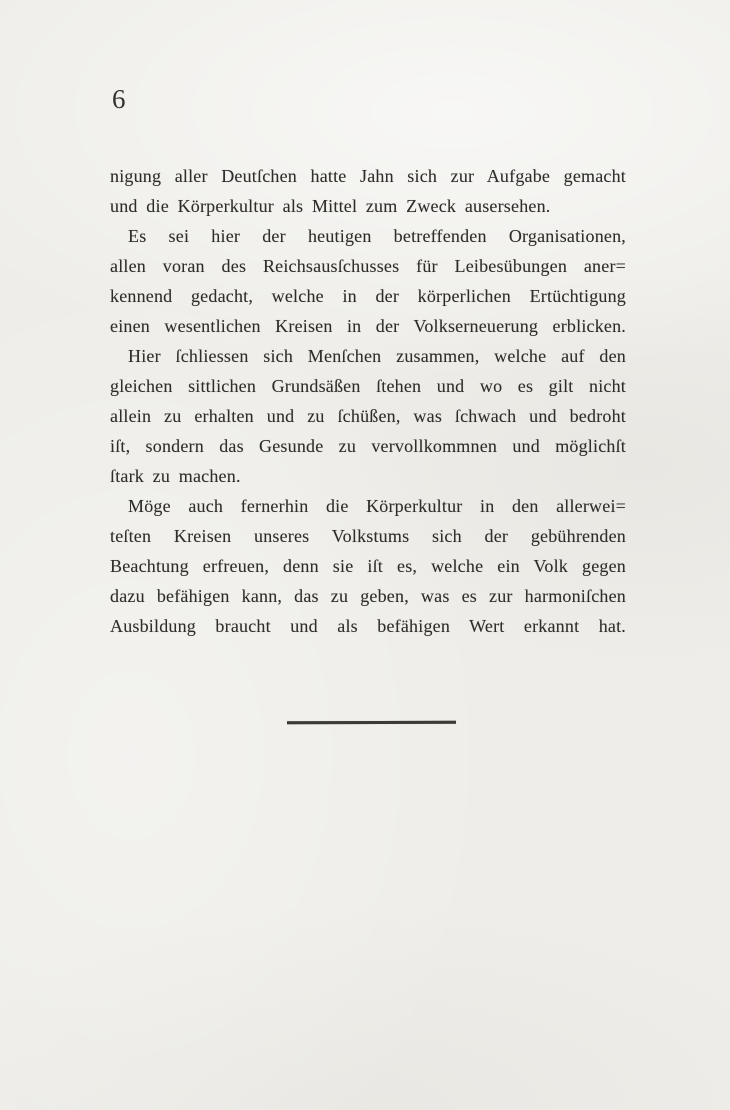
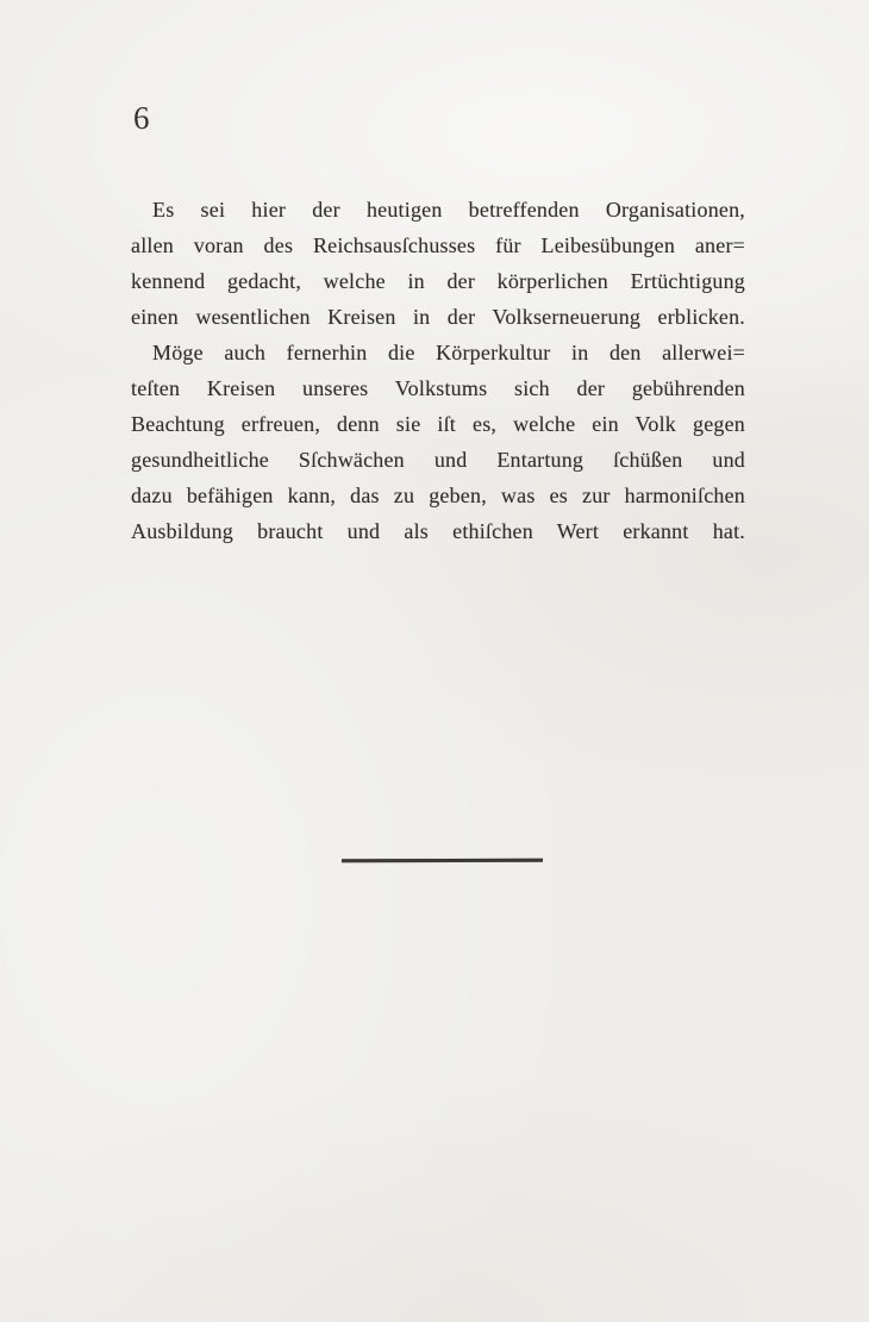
  6
- nigung aller Deutſchen hatte Jahn sich zur Aufgabe gemacht
- und die Körperkultur als Mittel zum Zweck ausersehen.
  Es sei hier der heutigen betreffenden Organisationen,
  allen voran des Reichsausſchusses für Leibesübungen aner=
  kennend gedacht, welche in der körperlichen Ertüchtigung
  einen wesentlichen Kreisen in der Volkserneuerung erblicken.
- Hier ſchliessen sich Menſchen zusammen, welche auf den
- gleichen sittlichen Grundsäßen ſtehen und wo es gilt nicht
- allein zu erhalten und zu ſchüßen, was ſchwach und bedroht
- iſt, sondern das Gesunde zu vervollkommnen und möglichſt
- ſtark zu machen.
  Möge auch fernerhin die Körperkultur in den allerwei=
  teſten Kreisen unseres Volkstums sich der gebührenden
  Beachtung erfreuen, denn sie iſt es, welche ein Volk gegen
+ gesundheitliche Sſchwächen und Entartung ſchüßen und
  dazu befähigen kann, das zu geben, was es zur harmoniſchen
- Ausbildung braucht und als befähigen Wert erkannt hat.
+ Ausbildung braucht und als ethiſchen Wert erkannt hat.
